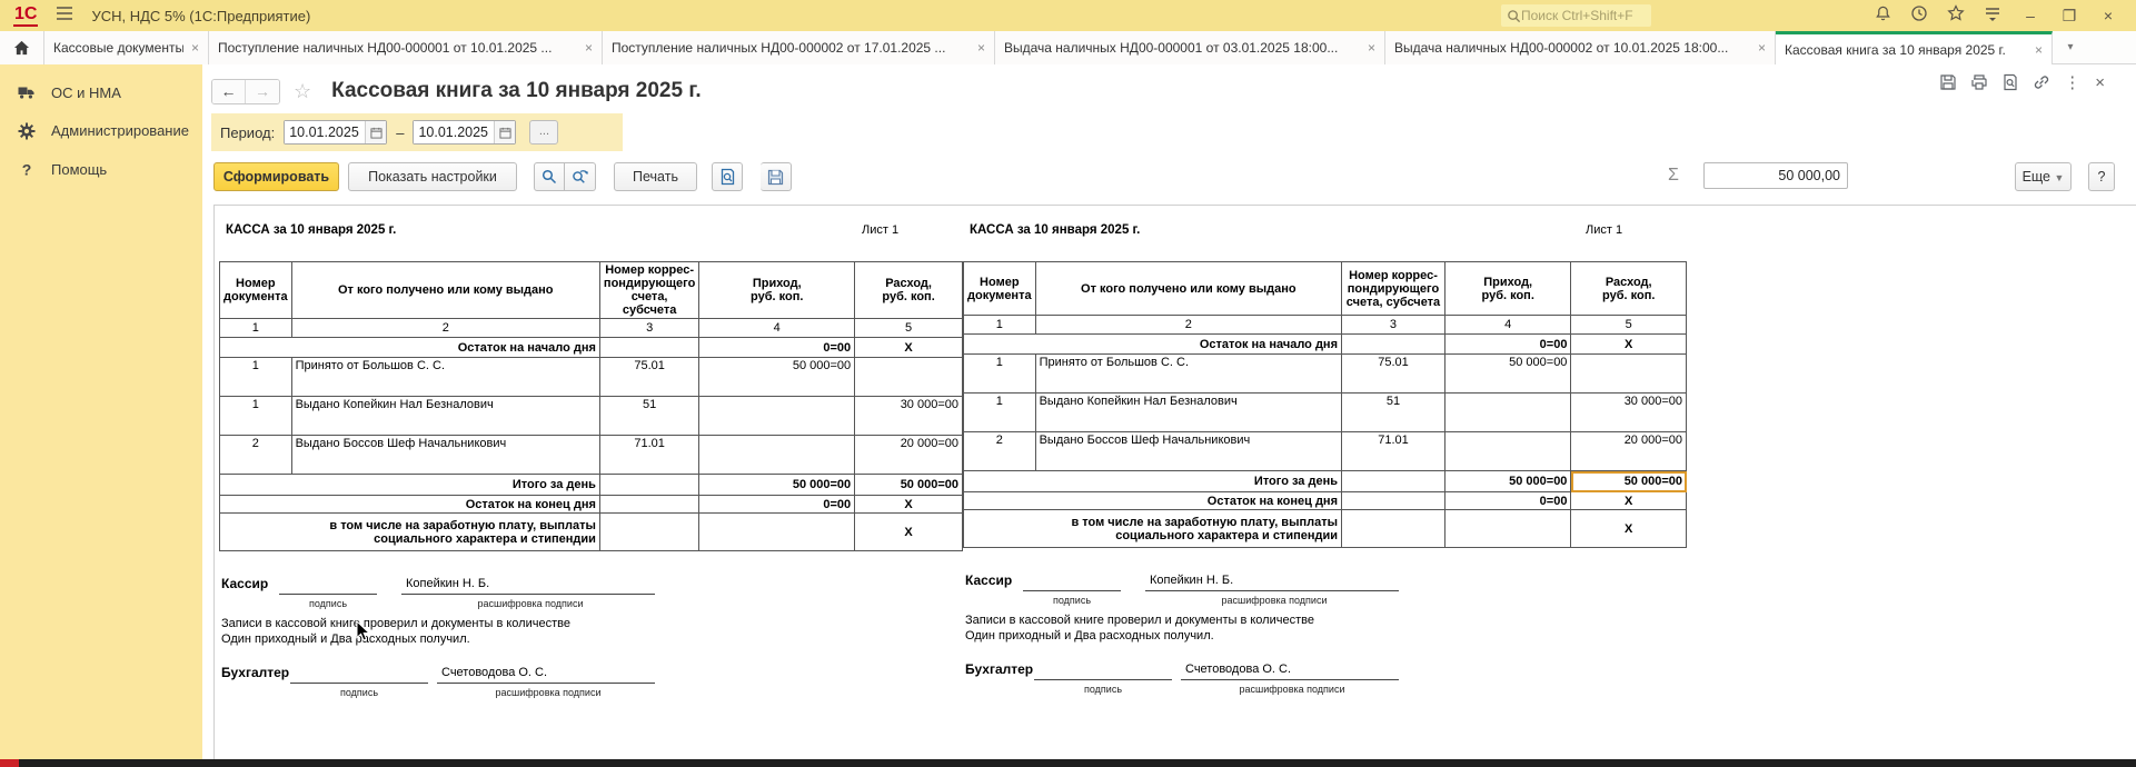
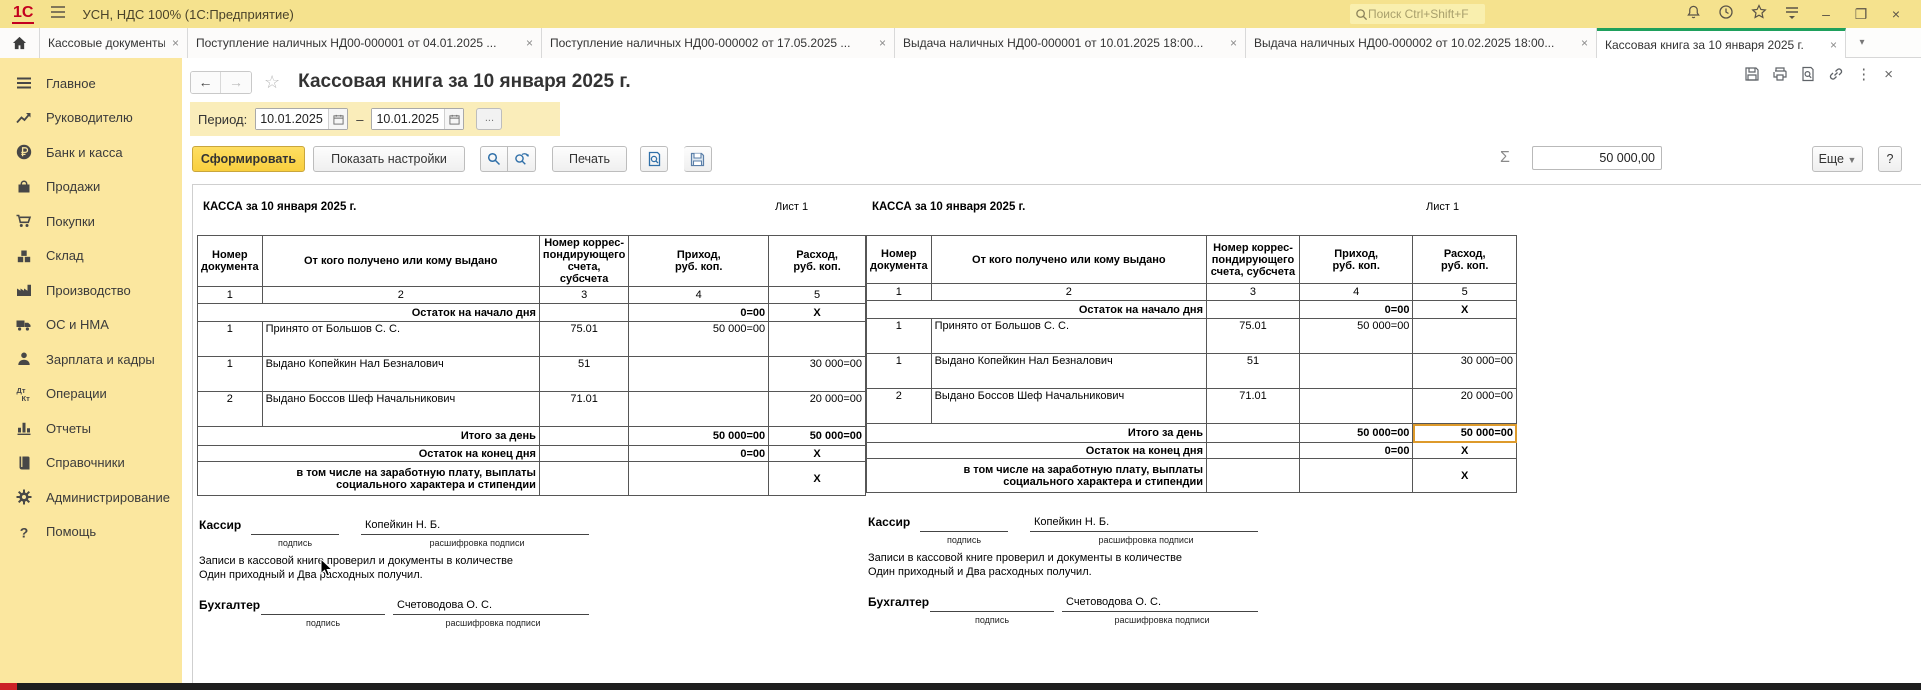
  1С
- УСН, НДС 5% (1С:Предприятие)
+ УСН, НДС 100% (1С:Предприятие)
  Поиск Ctrl+Shift+F
  –
  ❐
  ×
  Кассовые документы
  ×
- Поступление наличных НД00-000001 от 10.01.2025 ...
+ Поступление наличных НД00-000001 от 04.01.2025 ...
  ×
- Поступление наличных НД00-000002 от 17.01.2025 ...
+ Поступление наличных НД00-000002 от 17.05.2025 ...
  ×
- Выдача наличных НД00-000001 от 03.01.2025 18:00...
+ Выдача наличных НД00-000001 от 10.01.2025 18:00...
  ×
- Выдача наличных НД00-000002 от 10.01.2025 18:00...
+ Выдача наличных НД00-000002 от 10.02.2025 18:00...
  ×
  Кассовая книга за 10 января 2025 г.
  ×
  ▾
+ Главное
+ Руководителю
+ Банк и касса
+ Продажи
+ Покупки
+ Склад
+ Производство
  ОС и НМА
+ Зарплата и кадры
+ Дт
+ Кт
+ Операции
+ Отчеты
+ Справочники
  Администрирование
  ?
  Помощь
  ←
  →
  ☆
  Кассовая книга за 10 января 2025 г.
  ⋮
  ×
  Период:
  10.01.2025
  –
  10.01.2025
  ...
  Сформировать
  Показать настройки
  Печать
  Σ
  50 000,00
  Еще ▼
  ?
  КАССА за 10 января 2025 г.
  Лист 1
  Номер документа	От кого получено или кому выдано	Номер коррес- пондирующего счета, субсчета	Приход, руб. коп.	Расход, руб. коп.
  1	2	3	4	5
  Остаток на начало дня		0=00	X
  1	Принято от Большов С. С.	75.01	50 000=00
  1	Выдано Копейкин Нал Безналович	51		30 000=00
  2	Выдано Боссов Шеф Начальникович	71.01		20 000=00
  Итого за день		50 000=00	50 000=00
  Остаток на конец дня		0=00	X
  в том числе на заработную плату, выплаты социального характера и стипендии			X
  Кассир
  Копейкин Н. Б.
  подпись
  расшифровка подписи
  Записи в кассовой книг проверил и документы в количестве
  Один приходный и Два рсходных получил.
  Бухгалтер
  Счетоводова О. С.
  подпись
  расшифровка подписи
  КАССА за 10 января 2025 г.
  Лист 1
  Номер документа	От кого получено или кому выдано	Номер коррес- пондирующего счета, субсчета	Приход, руб. коп.	Расход, руб. коп.
  1	2	3	4	5
  Остаток на начало дня		0=00	X
  1	Принято от Большов С. С.	75.01	50 000=00
  1	Выдано Копейкин Нал Безналович	51		30 000=00
  2	Выдано Боссов Шеф Начальникович	71.01		20 000=00
  Итого за день		50 000=00	50 000=00
  Остаток на конец дня		0=00	X
  в том числе на заработную плату, выплаты социального характера и стипендии			X
  Кассир
  Копейкин Н. Б.
  подпись
  расшифровка подписи
  Записи в кассовой книге проверил и документы в количестве
  Один приходный и Два расходных получил.
  Бухгалтер
  Счетоводова О. С.
  подпись
  расшифровка подписи
